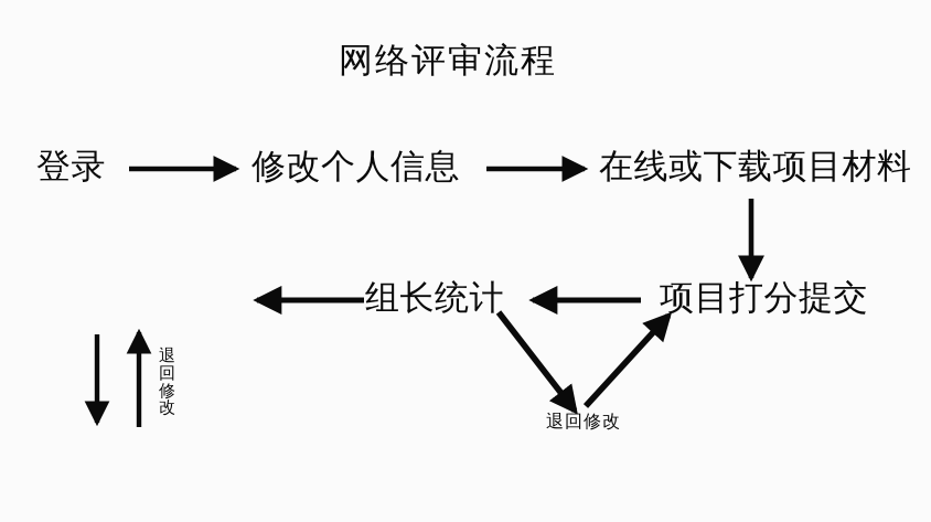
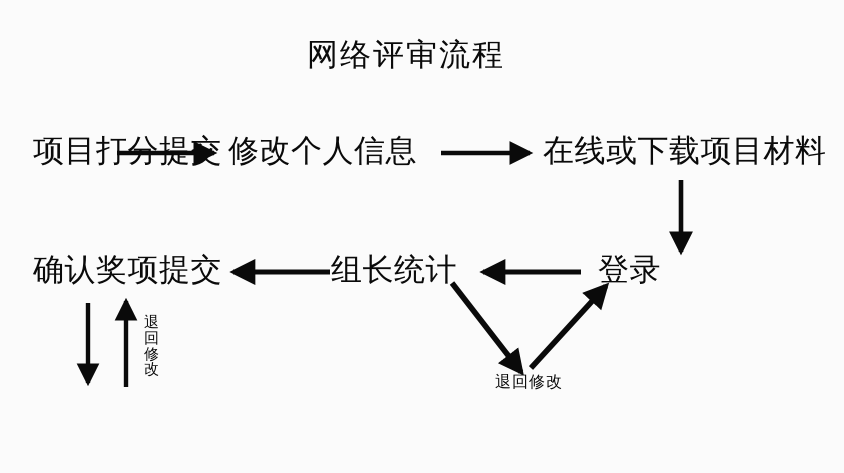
  网络评审流程
- 登录
+ 项目打分提交
  修改个人信息
  在线或下载项目材料
- 项目打分提交
+ 登录
  组长统计
+ 确认奖项提交
  退回修改
  退回修改
